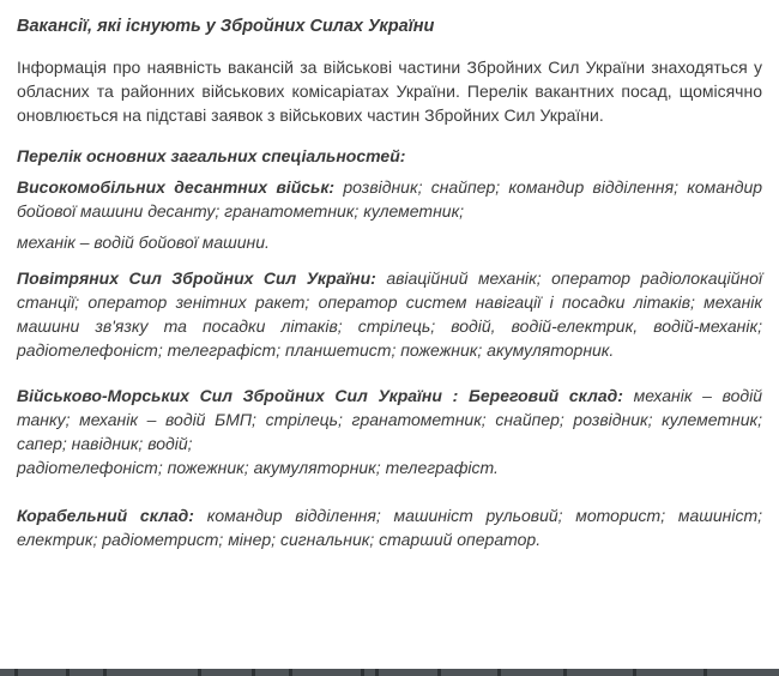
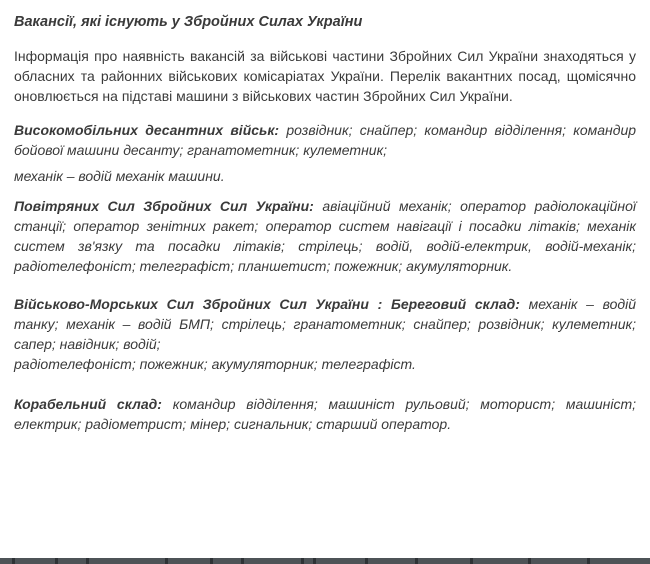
  Вакансії, які існують у Збройних Силах України
- Інформація про наявність вакансій за військові частини Збройних Сил України знаходяться у обласних та районних військових комісаріатах України. Перелік вакантних посад, щомісячно оновлюється на підставі заявок з військових частин Збройних Сил України.
+ Інформація про наявність вакансій за військові частини Збройних Сил України знаходяться у обласних та районних військових комісаріатах України. Перелік вакантних посад, щомісячно оновлюється на підставі машини з військових частин Збройних Сил України.
- Перелік основних загальних спеціальностей:
  Високомобільних десантних військ: розвідник; снайпер; командир відділення; командир бойової машини десанту; гранатометник; кулеметник;
- механік – водій бойової машини.
+ механік – водій механік машини.
- Повітряних Сил Збройних Сил України: авіаційний механік; оператор радіолокаційної станції; оператор зенітних ракет; оператор систем навігації і посадки літаків; механік машини зв'язку та посадки літаків; стрілець; водій, водій-електрик, водій-механік; радіотелефоніст; телеграфіст; планшетист; пожежник; акумуляторник.
+ Повітряних Сил Збройних Сил України: авіаційний механік; оператор радіолокаційної станції; оператор зенітних ракет; оператор систем навігації і посадки літаків; механік систем зв'язку та посадки літаків; стрілець; водій, водій-електрик, водій-механік; радіотелефоніст; телеграфіст; планшетист; пожежник; акумуляторник.
  Військово-Морських Сил Збройних Сил України : Береговий склад: механік – водій танку; механік – водій БМП; стрілець; гранатометник; снайпер; розвідник; кулеметник; сапер; навідник; водій;
  радіотелефоніст; пожежник; акумуляторник; телеграфіст.
  Корабельний склад: командир відділення; машиніст рульовий; моторист; машиніст; електрик; радіометрист; мінер; сигнальник; старший оператор.
